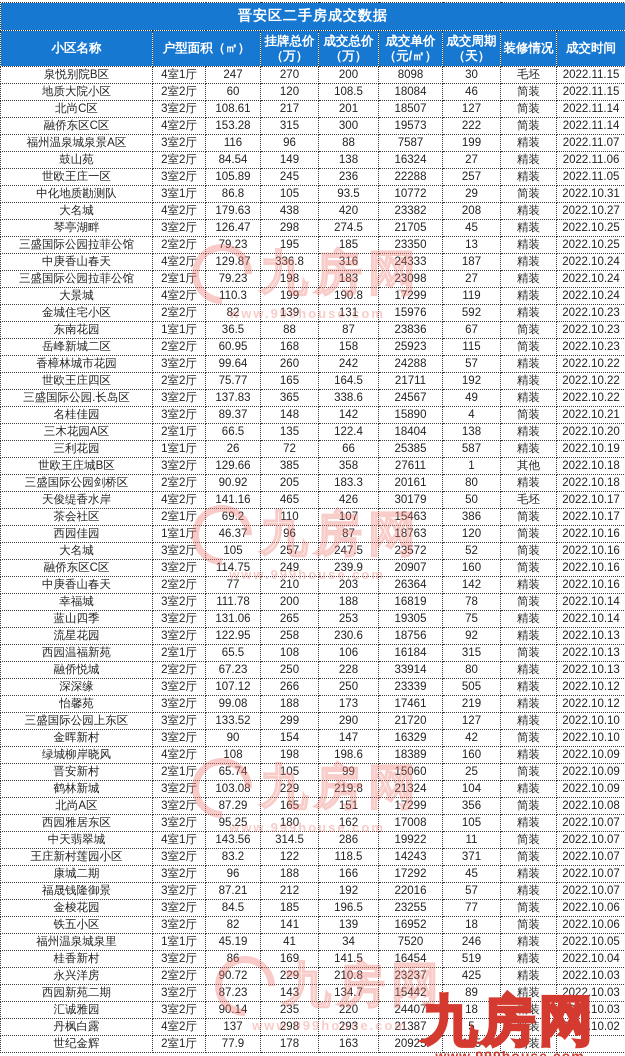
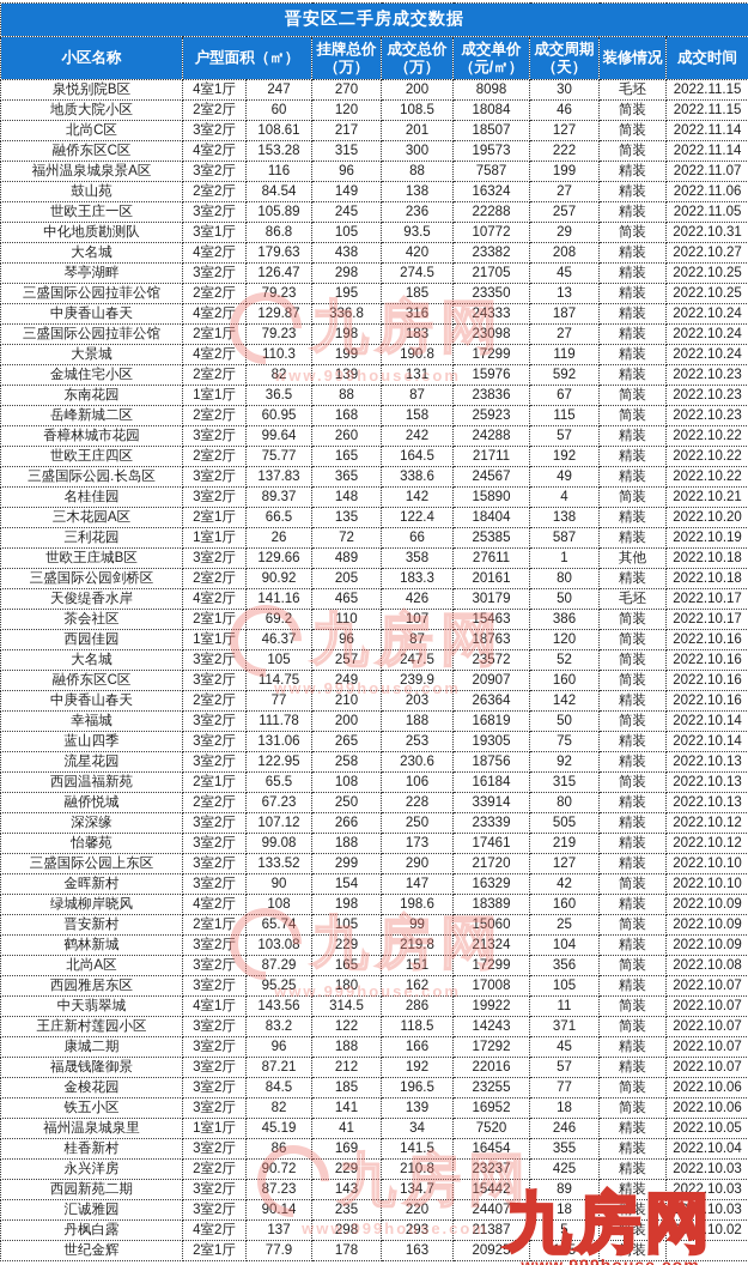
  晋安区二手房成交数据
  小区名称	户型面积（㎡）	挂牌总价（万）	成交总价（万）	成交单价（元/㎡）	成交周期（天）	装修情况	成交时间
  泉悦别院B区	4室1厅	247	270	200	8098	30	毛坯	2022.11.15
  地质大院小区	2室2厅	60	120	108.5	18084	46	简装	2022.11.15
  北尚C区	3室2厅	108.61	217	201	18507	127	简装	2022.11.14
  融侨东区C区	4室2厅	153.28	315	300	19573	222	简装	2022.11.14
  福州温泉城泉景A区	3室2厅	116	96	88	7587	199	精装	2022.11.07
  鼓山苑	2室2厅	84.54	149	138	16324	27	精装	2022.11.06
  世欧王庄一区	3室2厅	105.89	245	236	22288	257	精装	2022.11.05
  中化地质勘测队	3室1厅	86.8	105	93.5	10772	29	简装	2022.10.31
  大名城	4室2厅	179.63	438	420	23382	208	精装	2022.10.27
  琴亭湖畔	3室2厅	126.47	298	274.5	21705	45	精装	2022.10.25
  三盛国际公园拉菲公馆	2室2厅	79.23	195	185	23350	13	精装	2022.10.25
  中庚香山春天	4室2厅	129.87	336.8	316	24333	187	精装	2022.10.24
  三盛国际公园拉菲公馆	2室1厅	79.23	198	183	23098	27	精装	2022.10.24
  大景城	4室2厅	110.3	199	190.8	17299	119	精装	2022.10.24
  金城住宅小区	2室2厅	82	139	131	15976	592	精装	2022.10.23
  东南花园	1室1厅	36.5	88	87	23836	67	简装	2022.10.23
  岳峰新城二区	2室2厅	60.95	168	158	25923	115	简装	2022.10.23
  香樟林城市花园	3室2厅	99.64	260	242	24288	57	精装	2022.10.22
  世欧王庄四区	2室2厅	75.77	165	164.5	21711	192	精装	2022.10.22
  三盛国际公园.长岛区	3室2厅	137.83	365	338.6	24567	49	精装	2022.10.22
  名桂佳园	3室2厅	89.37	148	142	15890	4	简装	2022.10.21
  三木花园A区	2室1厅	66.5	135	122.4	18404	138	精装	2022.10.20
  三利花园	1室1厅	26	72	66	25385	587	精装	2022.10.19
- 世欧王庄城B区	3室2厅	129.66	385	358	27611	1	其他	2022.10.18
+ 世欧王庄城B区	3室2厅	129.66	489	358	27611	1	其他	2022.10.18
  三盛国际公园剑桥区	2室2厅	90.92	205	183.3	20161	80	精装	2022.10.18
  天俊缇香水岸	4室2厅	141.16	465	426	30179	50	毛坯	2022.10.17
  茶会社区	2室1厅	69.2	110	107	15463	386	简装	2022.10.17
  西园佳园	1室1厅	46.37	96	87	18763	120	简装	2022.10.16
  大名城	3室2厅	105	257	247.5	23572	52	简装	2022.10.16
  融侨东区C区	3室2厅	114.75	249	239.9	20907	160	简装	2022.10.16
  中庚香山春天	2室2厅	77	210	203	26364	142	精装	2022.10.16
- 幸福城	3室2厅	111.78	200	188	16819	78	简装	2022.10.14
+ 幸福城	3室2厅	111.78	200	188	16819	50	简装	2022.10.14
  蓝山四季	3室2厅	131.06	265	253	19305	75	精装	2022.10.14
  流星花园	3室2厅	122.95	258	230.6	18756	92	精装	2022.10.13
  西园温福新苑	2室1厅	65.5	108	106	16184	315	简装	2022.10.13
  融侨悦城	2室2厅	67.23	250	228	33914	80	精装	2022.10.13
  深深缘	3室2厅	107.12	266	250	23339	505	精装	2022.10.12
  怡馨苑	3室2厅	99.08	188	173	17461	219	精装	2022.10.12
  三盛国际公园上东区	3室2厅	133.52	299	290	21720	127	精装	2022.10.10
  金晖新村	3室2厅	90	154	147	16329	42	简装	2022.10.10
  绿城柳岸晓风	4室2厅	108	198	198.6	18389	160	精装	2022.10.09
  晋安新村	2室1厅	65.74	105	99	15060	25	简装	2022.10.09
  鹤林新城	3室2厅	103.08	229	219.8	21324	104	精装	2022.10.09
  北尚A区	3室2厅	87.29	165	151	17299	356	简装	2022.10.08
  西园雅居东区	3室2厅	95.25	180	162	17008	105	精装	2022.10.07
  中天翡翠城	4室1厅	143.56	314.5	286	19922	11	简装	2022.10.07
  王庄新村莲园小区	3室2厅	83.2	122	118.5	14243	371	简装	2022.10.07
  康城二期	3室2厅	96	188	166	17292	45	精装	2022.10.07
  福晟钱隆御景	3室2厅	87.21	212	192	22016	57	精装	2022.10.07
  金梭花园	3室2厅	84.5	185	196.5	23255	77	简装	2022.10.06
  铁五小区	3室2厅	82	141	139	16952	18	简装	2022.10.06
  福州温泉城泉里	1室1厅	45.19	41	34	7520	246	精装	2022.10.05
- 桂香新村	3室2厅	86	169	141.5	16454	519	精装	2022.10.04
+ 桂香新村	3室2厅	86	169	141.5	16454	355	精装	2022.10.04
  永兴洋房	2室2厅	90.72	229	210.8	23237	425	精装	2022.10.03
  西园新苑二期	3室2厅	87.23	143	134.7	15442	89	精装	2022.10.03
  汇诚雅园	3室2厅	90.14	235	220	24407	18	精装	2022.10.03
  丹枫白露	4室2厅	137	298	293	21387	5	简装	2022.10.02
  世纪金辉	2室1厅	77.9	178	163	20925	125	简装
  九房网
  www.999house.com
  九房网
  www.999house.com
  九房网
  www.999house.com
  九房网
  www.999house.com
  九房网
